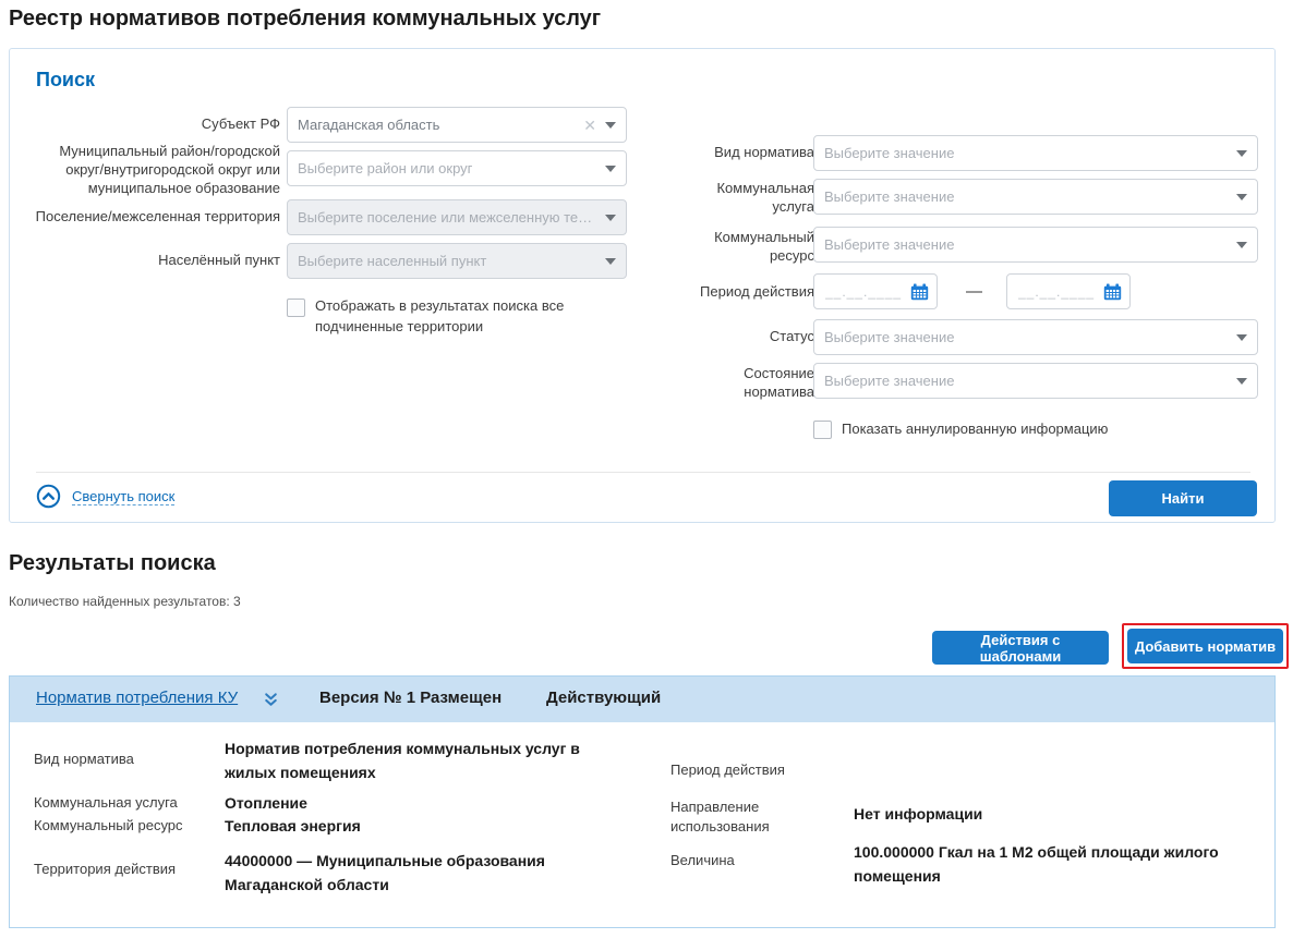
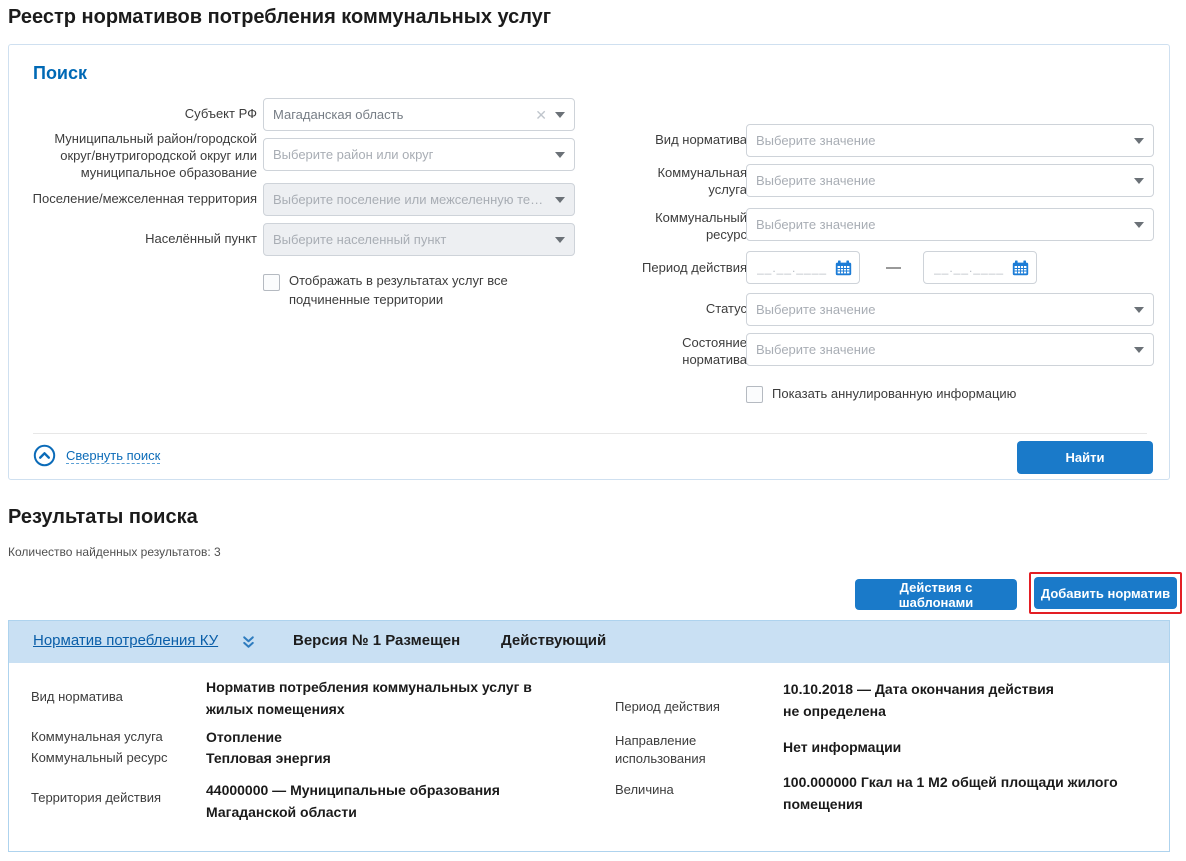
  Реестр нормативов потребления коммунальных услуг
  Поиск
  Субъект РФ
  Муниципальный район/городской округ/внутригородской округ или муниципальное образование
  Поселение/межселенная территория
  Населённый пункт
  Магаданская область
  ✕
  Выберите район или округ
  Выберите поселение или межселенную терр.
  Выберите населенный пункт
- Отображать в результатах поиска все подчиненные территории
+ Отображать в результатах услуг все подчиненные территории
  Вид норматива
  Коммунальная услуга
  Коммунальный ресурс
  Период действия
  Статус
  Состояние норматива
  Выберите значение
  Выберите значение
  Выберите значение
  __.__.____
  —
  __.__.____
  Выберите значение
  Выберите значение
  Показать аннулированную информацию
  Свернуть поиск
  Найти
  Результаты поиска
  Количество найденных результатов: 3
  Действия с шаблонами
  Добавить норматив
  Норматив потребления КУ
  Версия № 1 Размещен
  Действующий
  Вид норматива
  Норматив потребления коммунальных услуг в жилых помещениях
  Коммунальная услуга
  Отопление
  Коммунальный ресурс
  Тепловая энергия
  Территория действия
  44000000 — Муниципальные образования Магаданской области
  Период действия
+ 10.10.2018 — Дата окончания действия не определена
  Направление использования
  Нет информации
  Величина
  100.000000 Гкал на 1 М2 общей площади жилого помещения
